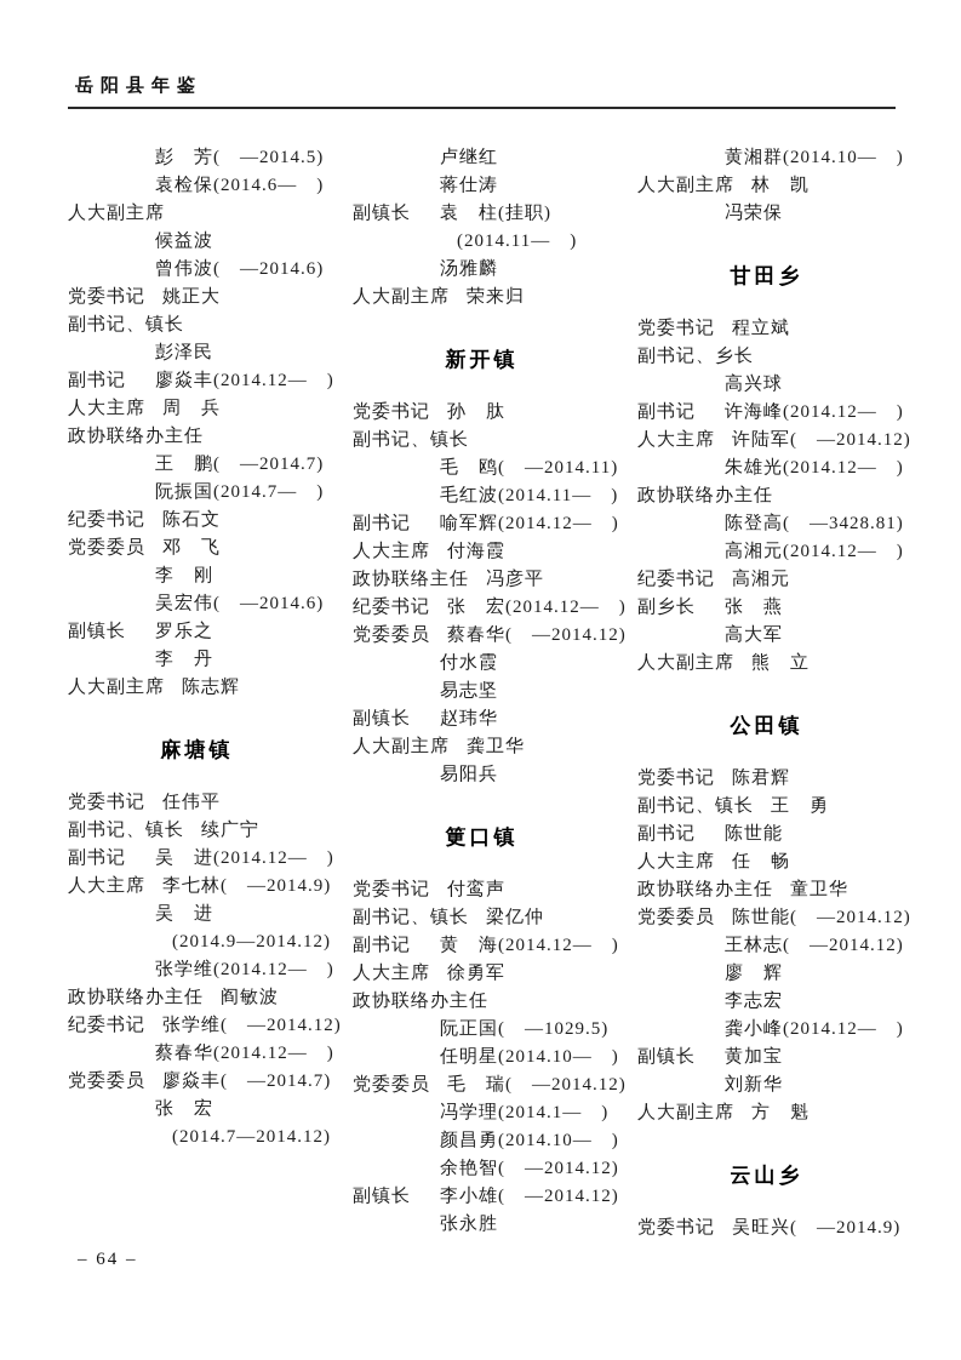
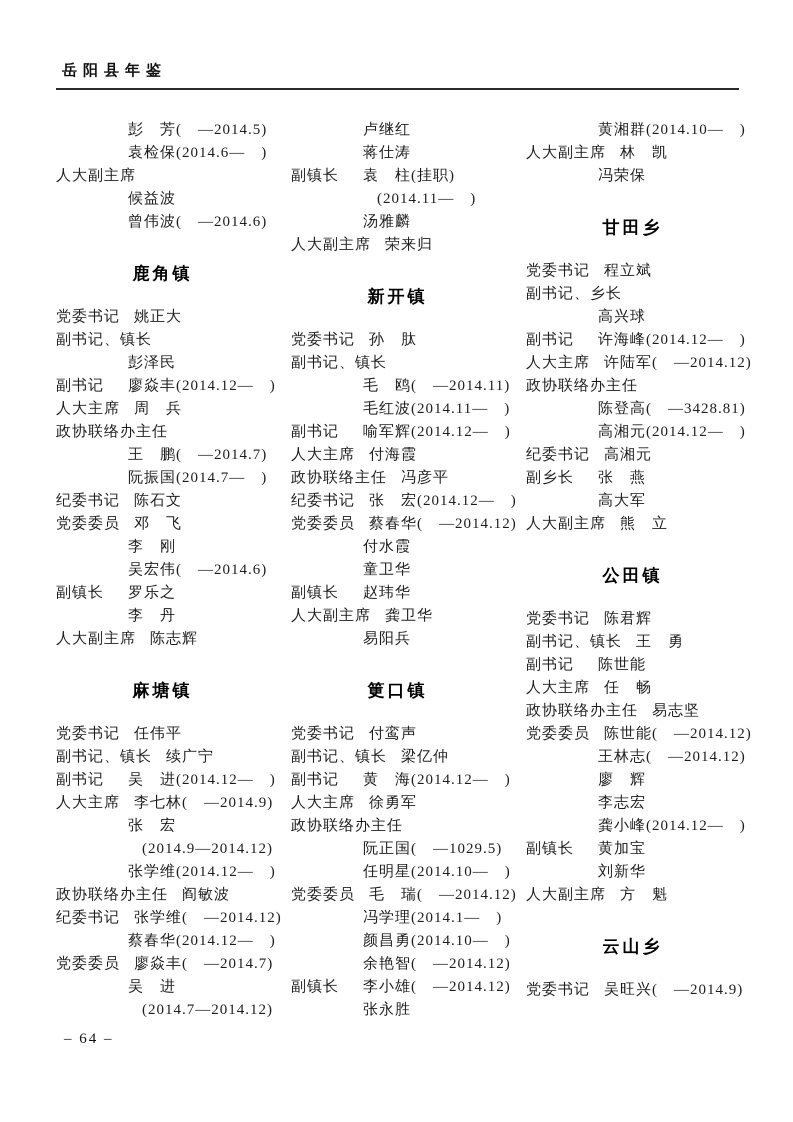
  岳阳县年鉴
  彭 芳( —2014.5)
  袁检保(2014.6— )
  人大副主席
  候益波
  曾伟波( —2014.6)
+ 鹿角镇
  党委书记
  姚正大
  副书记、镇长
  彭泽民
  副书记
  廖焱丰(2014.12— )
  人大主席
  周 兵
  政协联络办主任
  王 鹏( —2014.7)
  阮振国(2014.7— )
  纪委书记
  陈石文
  党委委员
  邓 飞
  李 刚
  吴宏伟( —2014.6)
  副镇长
  罗乐之
  李 丹
  人大副主席
  陈志辉
  麻塘镇
  党委书记
  任伟平
  副书记、镇长
  续广宁
  副书记
  吴 进(2014.12— )
  人大主席
  李七林( —2014.9)
- 吴 进
+ 张 宏
  (2014.9—2014.12)
  张学维(2014.12— )
  政协联络办主任
  阎敏波
  纪委书记
  张学维( —2014.12)
  蔡春华(2014.12— )
  党委委员
  廖焱丰( —2014.7)
- 张 宏
+ 吴 进
  (2014.7—2014.12)
  卢继红
  蒋仕涛
  副镇长
  袁 柱(挂职)
  (2014.11— )
  汤雅麟
  人大副主席
  荣来归
  新开镇
  党委书记
  孙 肽
  副书记、镇长
  毛 鸥( —2014.11)
  毛红波(2014.11— )
  副书记
  喻军辉(2014.12— )
  人大主席
  付海霞
  政协联络主任
  冯彦平
  纪委书记
  张 宏(2014.12— )
  党委委员
  蔡春华( —2014.12)
  付水霞
- 易志坚
+ 童卫华
  副镇长
  赵玮华
  人大副主席
  龚卫华
  易阳兵
  筻口镇
  党委书记
  付鸾声
  副书记、镇长
  梁亿仲
  副书记
  黄 海(2014.12— )
  人大主席
  徐勇军
  政协联络办主任
  阮正国( —1029.5)
  任明星(2014.10— )
  党委委员
  毛 瑞( —2014.12)
  冯学理(2014.1— )
  颜昌勇(2014.10— )
  余艳智( —2014.12)
  副镇长
  李小雄( —2014.12)
  张永胜
  黄湘群(2014.10— )
  人大副主席
  林 凯
  冯荣保
  甘田乡
  党委书记
  程立斌
  副书记、乡长
  高兴球
  副书记
  许海峰(2014.12— )
  人大主席
  许陆军( —2014.12)
- 朱雄光(2014.12— )
  政协联络办主任
  陈登高( —3428.81)
  高湘元(2014.12— )
  纪委书记
  高湘元
  副乡长
  张 燕
  高大军
  人大副主席
  熊 立
  公田镇
  党委书记
  陈君辉
  副书记、镇长
  王 勇
  副书记
  陈世能
  人大主席
  任 畅
  政协联络办主任
- 童卫华
+ 易志坚
  党委委员
  陈世能( —2014.12)
  王林志( —2014.12)
  廖 辉
  李志宏
  龚小峰(2014.12— )
  副镇长
  黄加宝
  刘新华
  人大副主席
  方 魁
  云山乡
  党委书记
  吴旺兴( —2014.9)
  – 64 –
